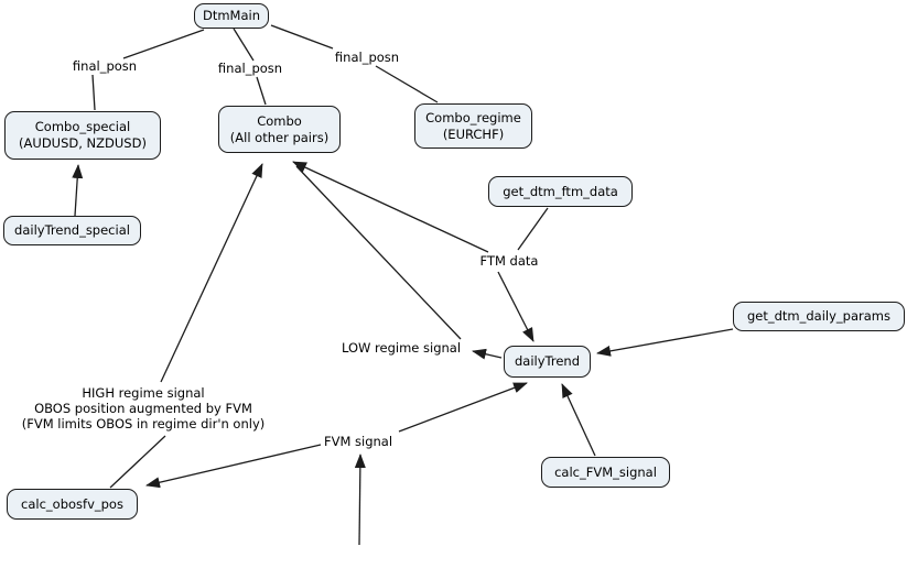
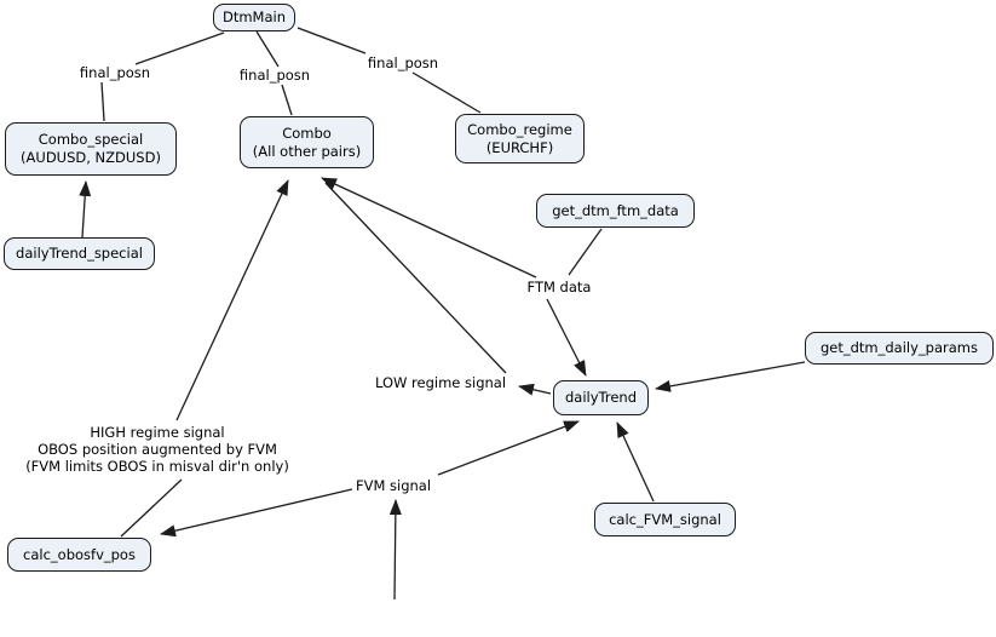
  DtmMain
  Combo_special
  (AUDUSD, NZDUSD)
  Combo
  (All other pairs)
  Combo_regime
  (EURCHF)
  dailyTrend_special
  get_dtm_ftm_data
  get_dtm_daily_params
  dailyTrend
  calc_FVM_signal
  calc_obosfv_pos
  final_posn
  final_posn
  final_posn
  FTM data
  LOW regime signal
  HIGH regime signal
  OBOS position augmented by FVM
- (FVM limits OBOS in regime dir'n only)
+ (FVM limits OBOS in misval dir'n only)
  FVM signal
